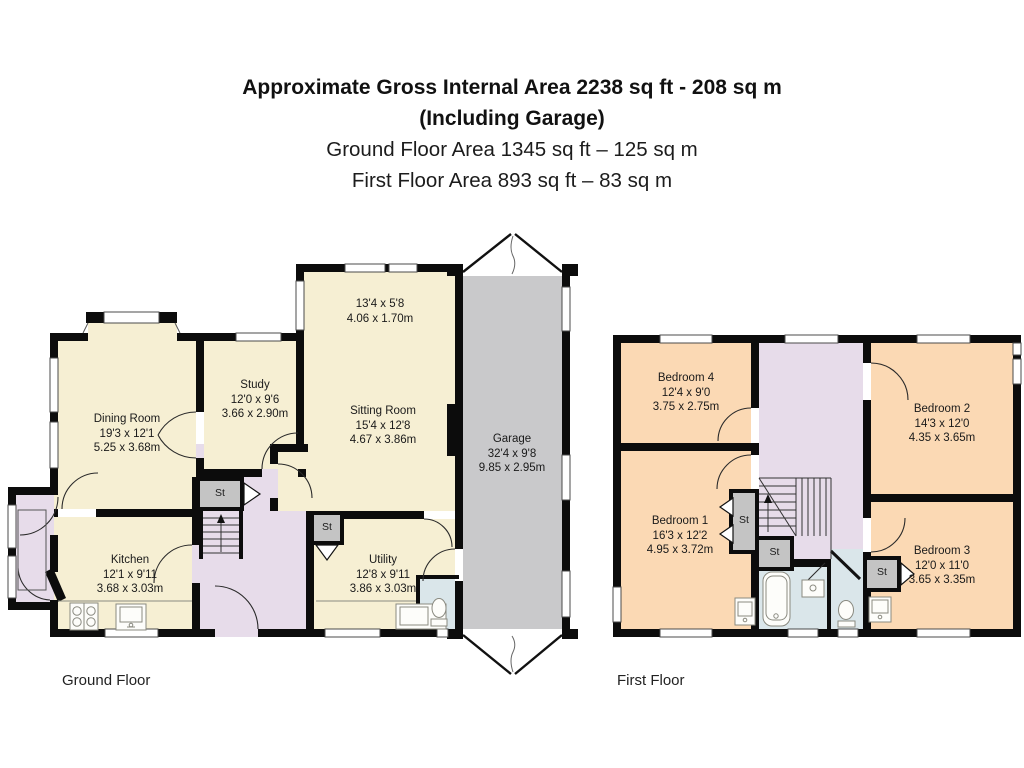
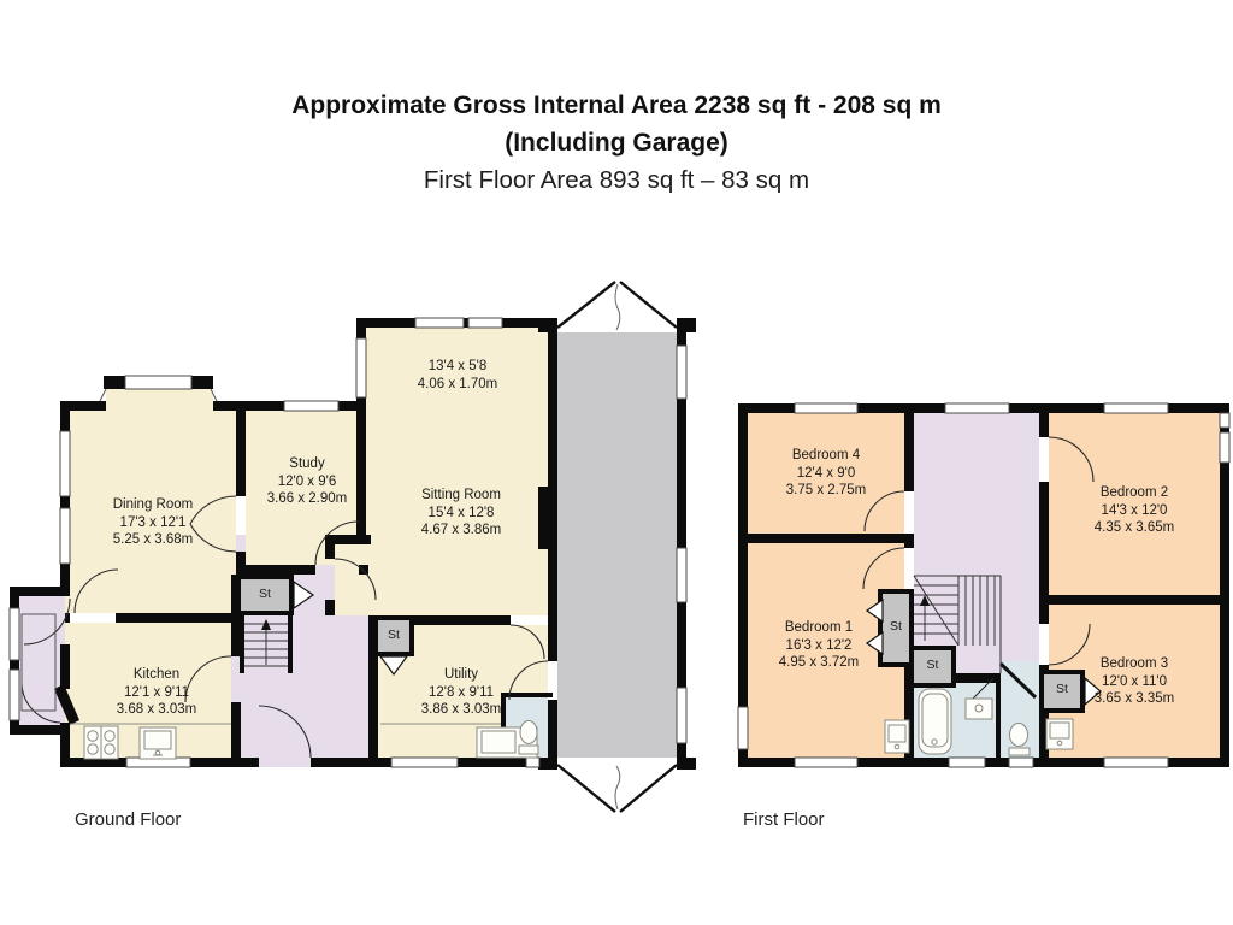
  Approximate Gross Internal Area 2238 sq ft - 208 sq m
  (Including Garage)
- Ground Floor Area 1345 sq ft – 125 sq m
  First Floor Area 893 sq ft – 83 sq m
  Dining Room
- 19'3 x 12'1
+ 17'3 x 12'1
  5.25 x 3.68m
  Study
  12'0 x 9'6
  3.66 x 2.90m
  13'4 x 5'8
  4.06 x 1.70m
  Sitting Room
  15'4 x 12'8
  4.67 x 3.86m
- Garage
- 32'4 x 9'8
- 9.85 x 2.95m
  Kitchen
  12'1 x 9'11
  3.68 x 3.03m
  Utility
  12'8 x 9'11
  3.86 x 3.03m
  St
  St
  Bedroom 4
  12'4 x 9'0
  3.75 x 2.75m
  Bedroom 2
  14'3 x 12'0
  4.35 x 3.65m
  Bedroom 1
  16'3 x 12'2
  4.95 x 3.72m
  Bedroom 3
  12'0 x 11'0
  3.65 x 3.35m
  St
  St
  St
  Ground Floor
  First Floor
